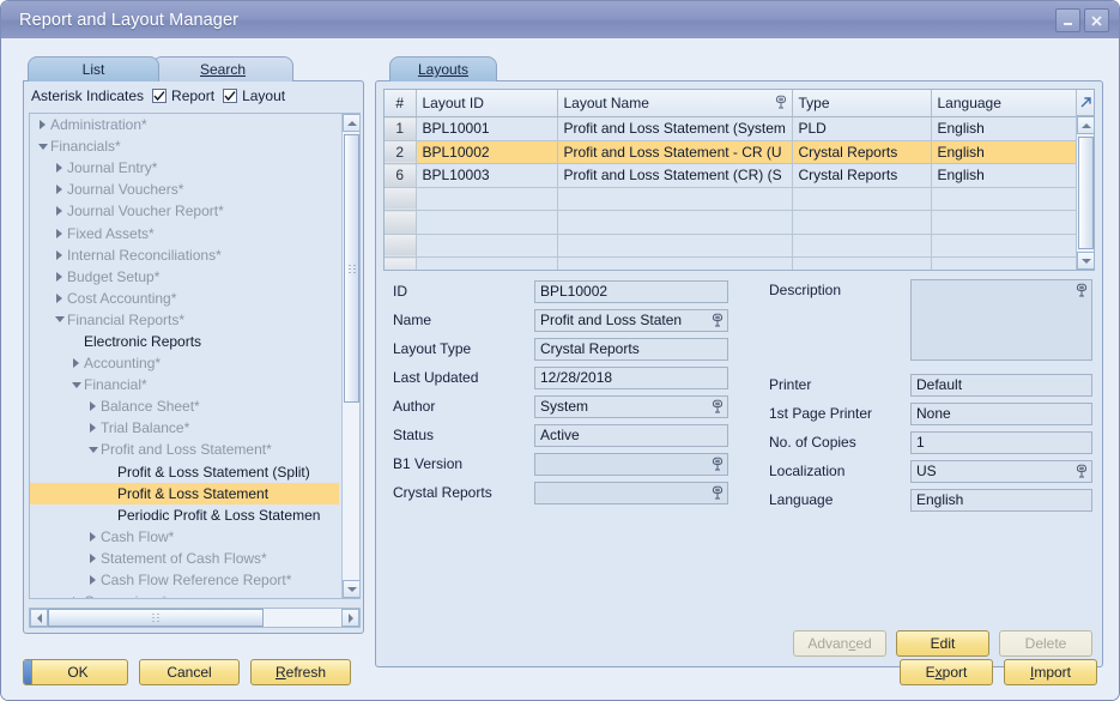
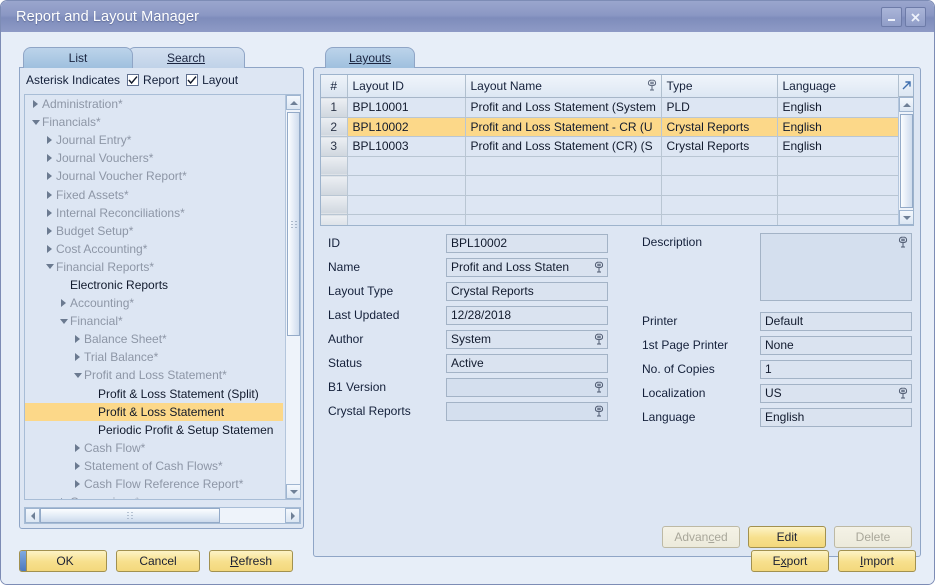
  Report and Layout Manager
  List
  Search
  Asterisk Indicates
  Report
  Layout
  Administration*
  Financials*
  Journal Entry*
  Journal Vouchers*
  Journal Voucher Report*
  Fixed Assets*
  Internal Reconciliations*
  Budget Setup*
  Cost Accounting*
  Financial Reports*
  Electronic Reports
  Accounting*
  Financial*
  Balance Sheet*
  Trial Balance*
  Profit and Loss Statement*
  Profit & Loss Statement (Split)
  Profit & Loss Statement
- Periodic Profit & Loss Statemen
+ Periodic Profit & Setup Statemen
  Cash Flow*
  Statement of Cash Flows*
  Cash Flow Reference Report*
  Layouts
  #	Layout ID	Layout Name	Type	Language
  1	BPL10001	Profit and Loss Statement (System	PLD	English
  2	BPL10002	Profit and Loss Statement - CR (U	Crystal Reports	English
- 6	BPL10003	Profit and Loss Statement (CR) (S	Crystal Reports	English
+ 3	BPL10003	Profit and Loss Statement (CR) (S	Crystal Reports	English
  ID
  BPL10002
  Name
  Profit and Loss Staten
  Layout Type
  Crystal Reports
  Last Updated
  12/28/2018
  Author
  System
  Status
  Active
  B1 Version
  Crystal Reports
  Description
  Printer
  Default
  1st Page Printer
  None
  No. of Copies
  1
  Localization
  US
  Language
  English
  Advanced
  Edit
  Delete
  OK
  Cancel
  Refresh
  Export
  Import
